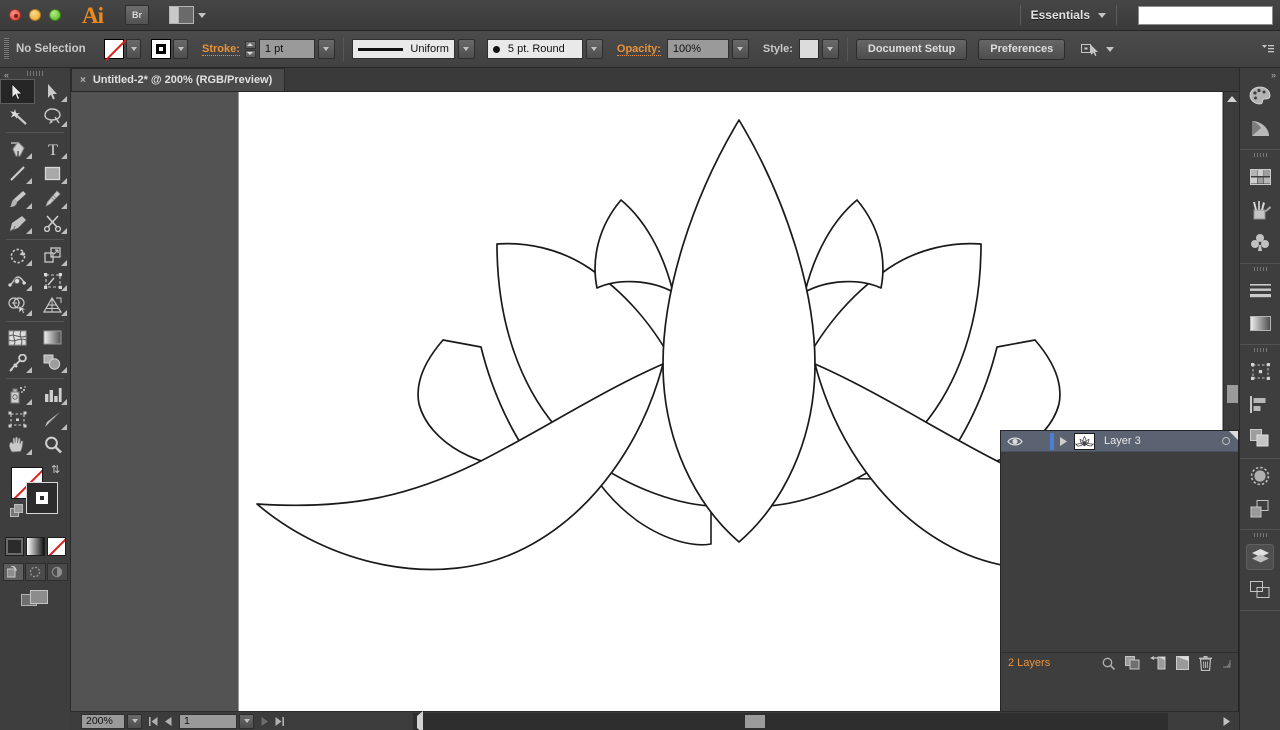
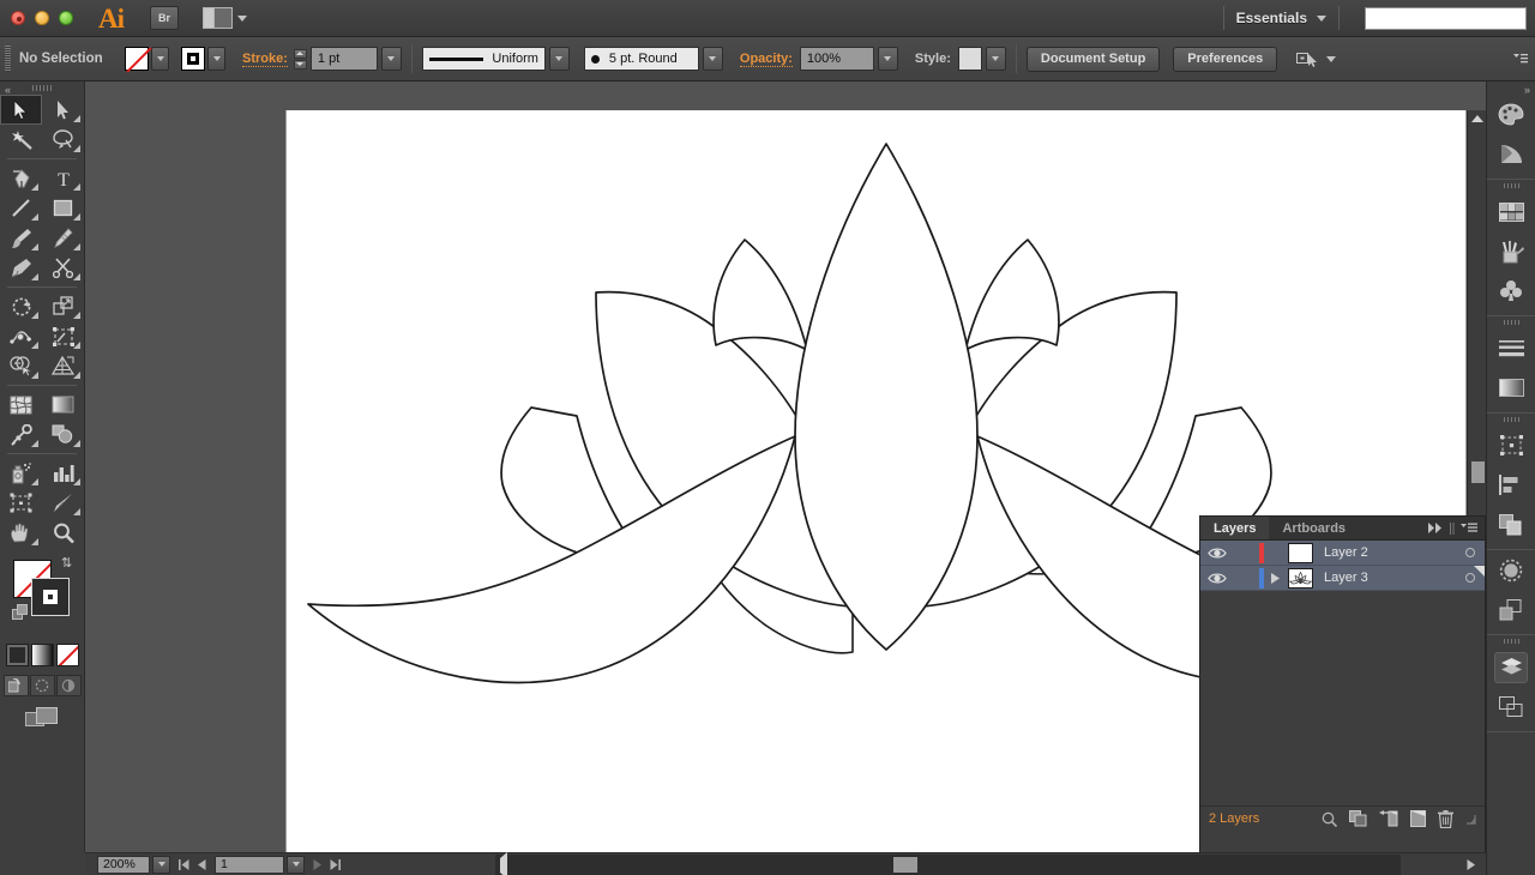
  Ai
  Br
  Essentials
  No Selection
  Stroke:
  1 pt
  Uniform
  5 pt. Round
  Opacity:
  100%
  Style:
  Document Setup
  Preferences
  «
  T
  ⇅
- ×
- Untitled-2* @ 200% (RGB/Preview)
  »
+ Layers
+ Artboards
+ Layer 2
  Layer 3
  2 Layers
  200%
  1
